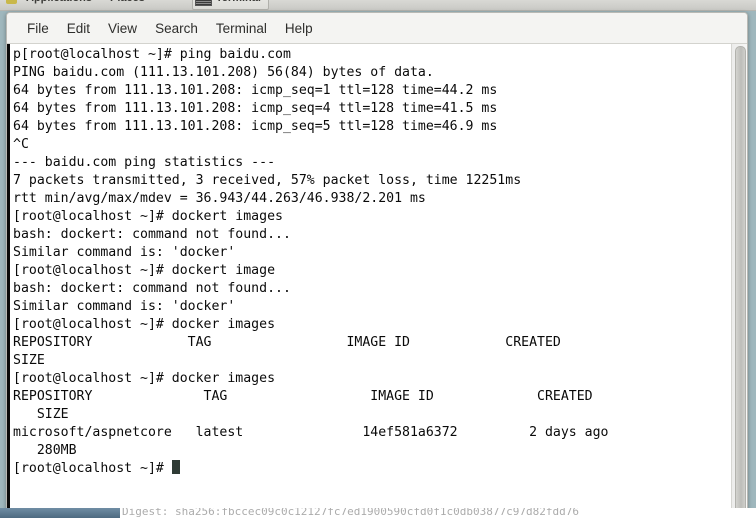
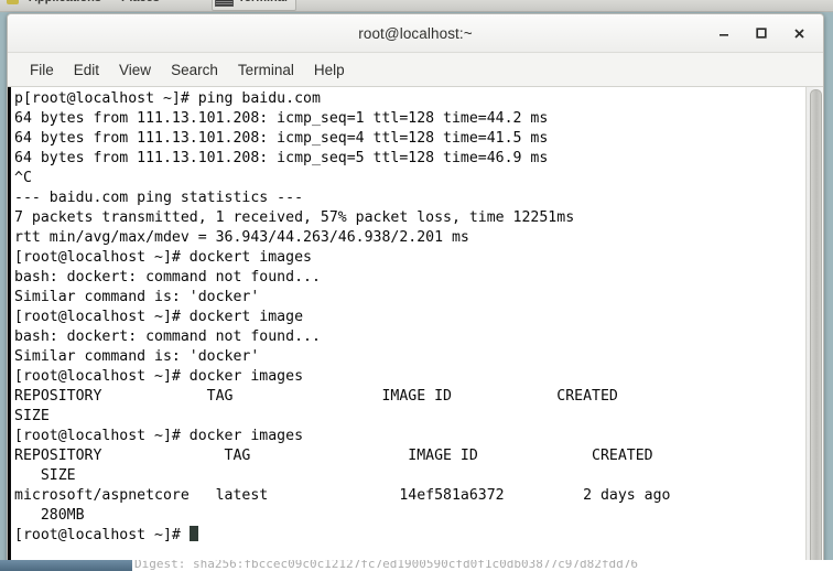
+ root@localhost:~
  File
  Edit
  View
  Search
  Terminal
  Help
  p[root@localhost ~]# ping baidu.com
- PING baidu.com (111.13.101.208) 56(84) bytes of data.
  64 bytes from 111.13.101.208: icmp_seq=1 ttl=128 time=44.2 ms
  64 bytes from 111.13.101.208: icmp_seq=4 ttl=128 time=41.5 ms
  64 bytes from 111.13.101.208: icmp_seq=5 ttl=128 time=46.9 ms
  ^C
  --- baidu.com ping statistics ---
- 7 packets transmitted, 3 received, 57% packet loss, time 12251ms
+ 7 packets transmitted, 1 received, 57% packet loss, time 12251ms
  rtt min/avg/max/mdev = 36.943/44.263/46.938/2.201 ms
  [root@localhost ~]# dockert images
  bash: dockert: command not found...
  Similar command is: 'docker'
  [root@localhost ~]# dockert image
  bash: dockert: command not found...
  Similar command is: 'docker'
  [root@localhost ~]# docker images
  REPOSITORY TAG IMAGE ID CREATED
  SIZE
  [root@localhost ~]# docker images
  REPOSITORY TAG IMAGE ID CREATED
  SIZE
  microsoft/aspnetcore latest 14ef581a6372 2 days ago
  280MB
  [root@localhost ~]#
  Digest: sha256:fbccec09c0c12127fc7ed1900590cfd0f1c0db03877c97d82fdd76
